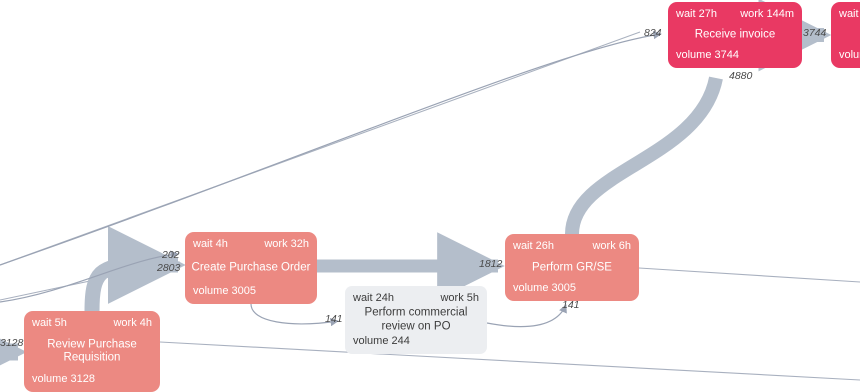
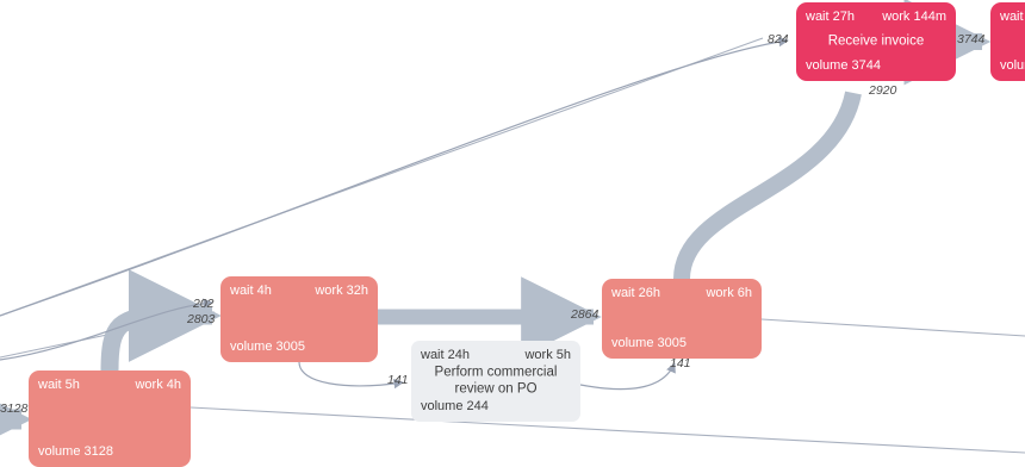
  wait 5h
  work 4h
- Review Purchase Requisition
  volume 3128
  wait 4h
  work 32h
- Create Purchase Order
  volume 3005
  wait 24h
  work 5h
  Perform commercial review on PO
  volume 244
  wait 26h
  work 6h
- Perform GR/SE
  volume 3005
  wait 27h
  work 144m
  Receive invoice
  volume 3744
  wait
  volu
  3128
  2803
  202
- 1812
+ 2864
  141
  141
- 4880
+ 2920
  824
  3744
